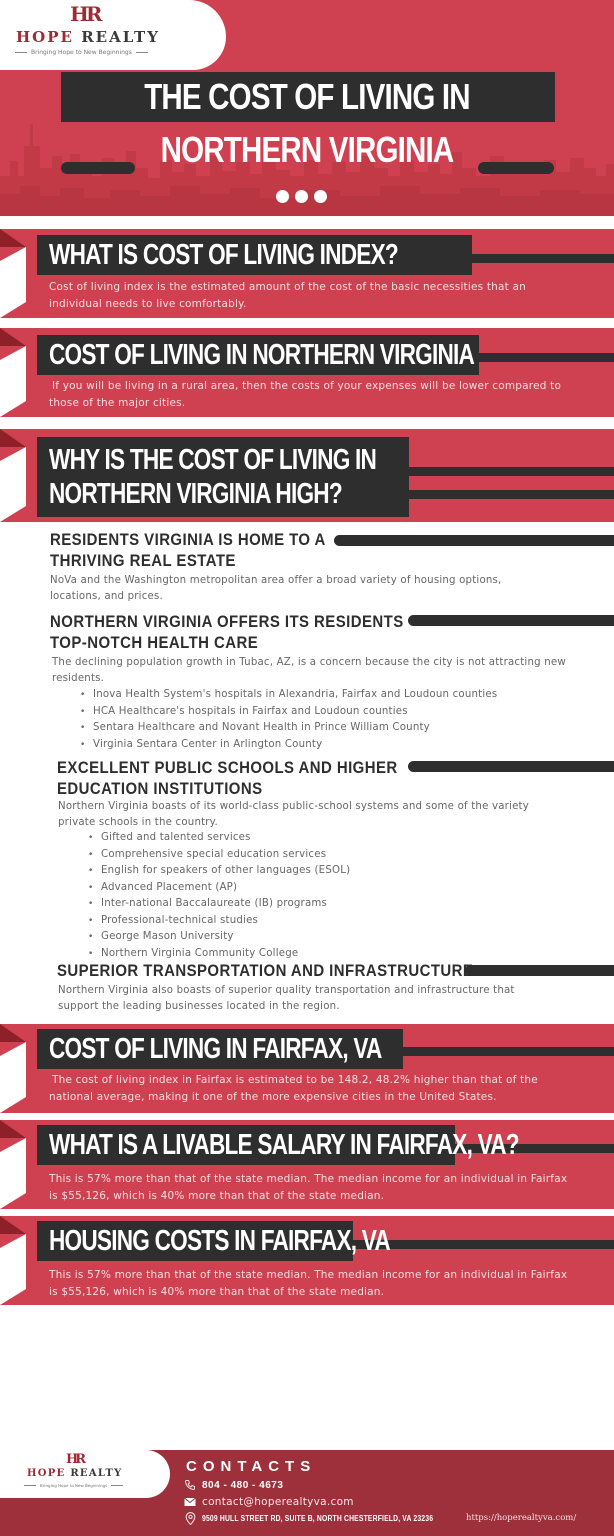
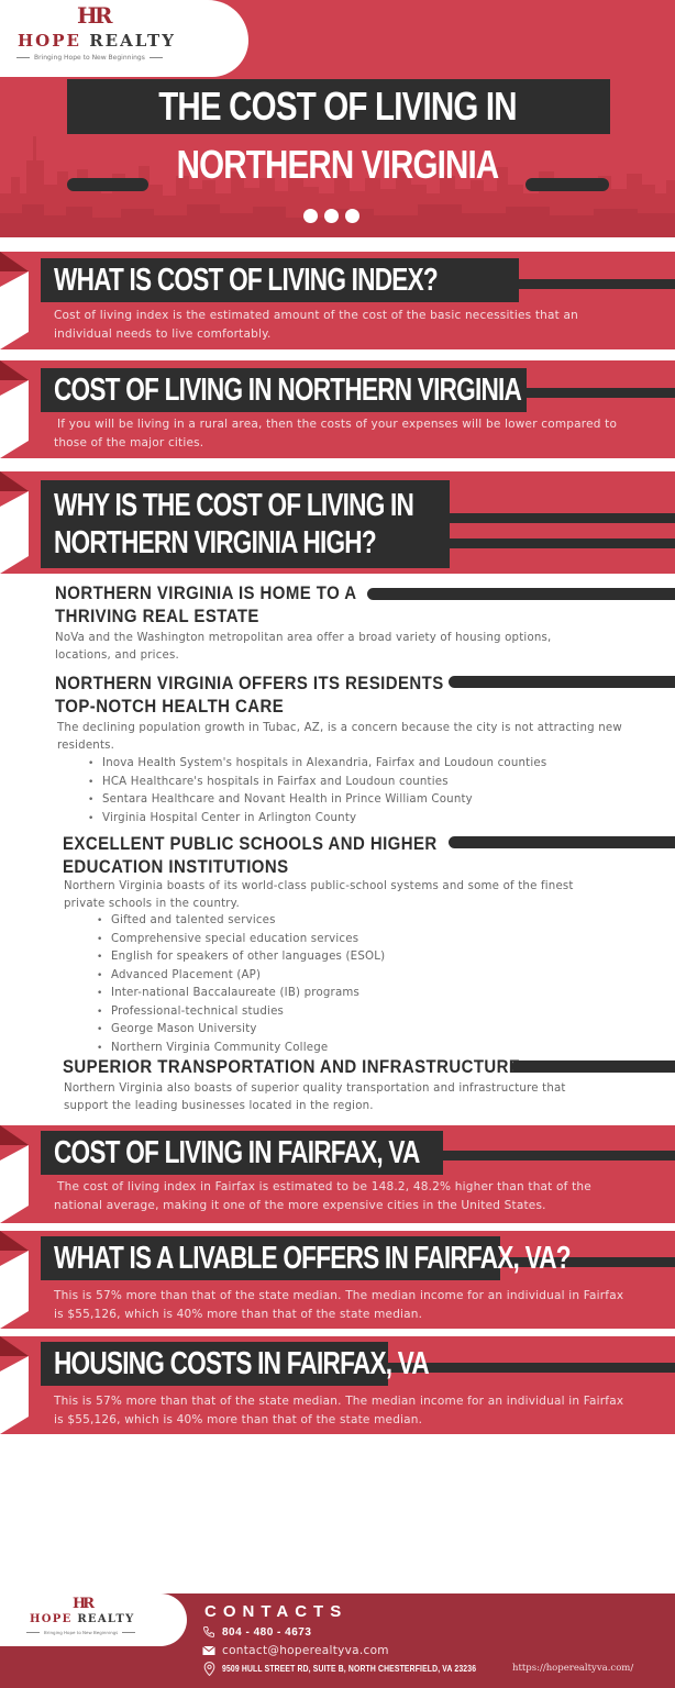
  HR
  HOPE REALTY
  THE COST OF LIVING IN
  NORTHERN VIRGINIA
  WHAT IS COST OF LIVING INDEX?
  Cost of living index is the estimated amount of the cost of the basic necessities that an individual needs to live comfortably.
  COST OF LIVING IN NORTHERN VIRGINIA
  If you will be living in a rural area, then the costs of your expenses will be lower compared to those of the major cities.
  WHY IS THE COST OF LIVING IN
  NORTHERN VIRGINIA HIGH?
- RESIDENTS VIRGINIA IS HOME TO A
+ NORTHERN VIRGINIA IS HOME TO A
  THRIVING REAL ESTATE
  NoVa and the Washington metropolitan area offer a broad variety of housing options, locations, and prices.
  NORTHERN VIRGINIA OFFERS ITS RESIDENTS
  TOP-NOTCH HEALTH CARE
  The declining population growth in Tubac, AZ, is a concern because the city is not attracting new residents.
  Inova Health System's hospitals in Alexandria, Fairfax and Loudoun counties
  HCA Healthcare's hospitals in Fairfax and Loudoun counties
  Sentara Healthcare and Novant Health in Prince William County
- Virginia Sentara Center in Arlington County
+ Virginia Hospital Center in Arlington County
  EXCELLENT PUBLIC SCHOOLS AND HIGHER
  EDUCATION INSTITUTIONS
- Northern Virginia boasts of its world-class public-school systems and some of the variety private schools in the country.
+ Northern Virginia boasts of its world-class public-school systems and some of the finest private schools in the country.
  Gifted and talented services
  Comprehensive special education services
  English for speakers of other languages (ESOL)
  Advanced Placement (AP)
  Inter-national Baccalaureate (IB) programs
  Professional-technical studies
  George Mason University
  Northern Virginia Community College
  SUPERIOR TRANSPORTATION AND INFRASTRUCTURE
  Northern Virginia also boasts of superior quality transportation and infrastructure that support the leading businesses located in the region.
  COST OF LIVING IN FAIRFAX, VA
  The cost of living index in Fairfax is estimated to be 148.2, 48.2% higher than that of the national average, making it one of the more expensive cities in the United States.
- WHAT IS A LIVABLE SALARY IN FAIRFAX, VA?
+ WHAT IS A LIVABLE OFFERS IN FAIRFAX, VA?
  This is 57% more than that of the state median. The median income for an individual in Fairfax is $55,126, which is 40% more than that of the state median.
  HOUSING COSTS IN FAIRFAX, VA
  This is 57% more than that of the state median. The median income for an individual in Fairfax is $55,126, which is 40% more than that of the state median.
  HR
  HOPE REALTY
  CONTACTS
  804 - 480 - 4673
  contact@hoperealtyva.com
  9509 HULL STREET RD, SUITE B, NORTH CHESTERFIELD, VA 23236
  https://hoperealtyva.com/
